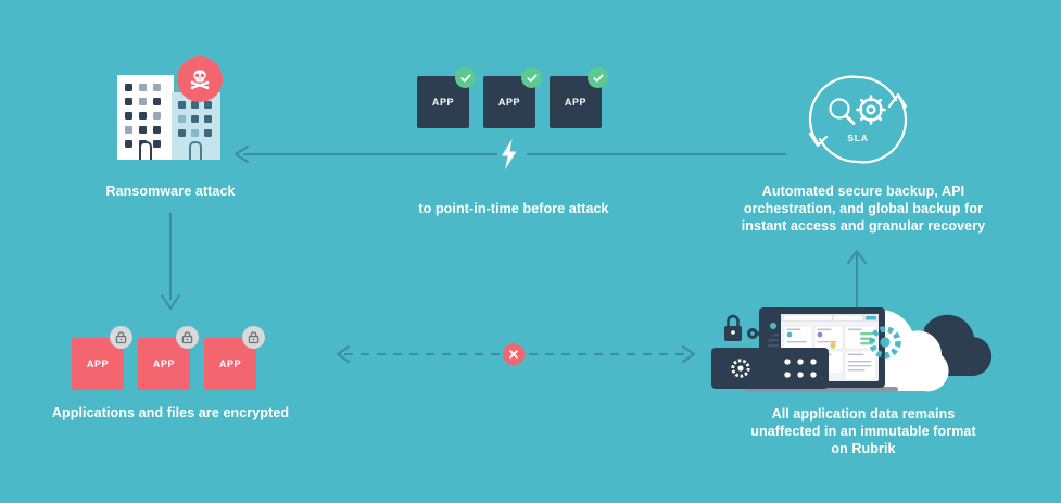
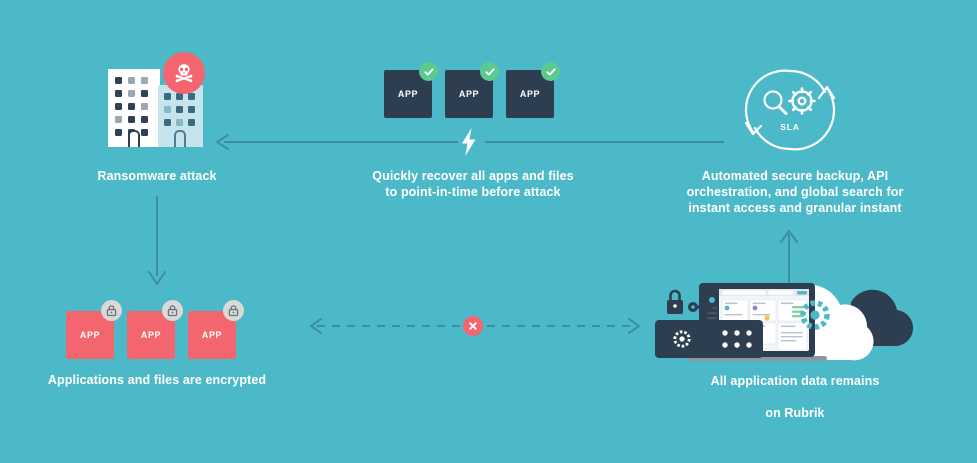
  Ransomware attack
  APP
  APP
  APP
+ Quickly recover all apps and files
  to point-in-time before attack
  SLA
  Automated secure backup, API
- orchestration, and global backup for
+ orchestration, and global search for
- instant access and granular recovery
+ instant access and granular instant
  APP
  APP
  APP
  Applications and files are encrypted
  All application data remains
- unaffected in an immutable format
  on Rubrik
